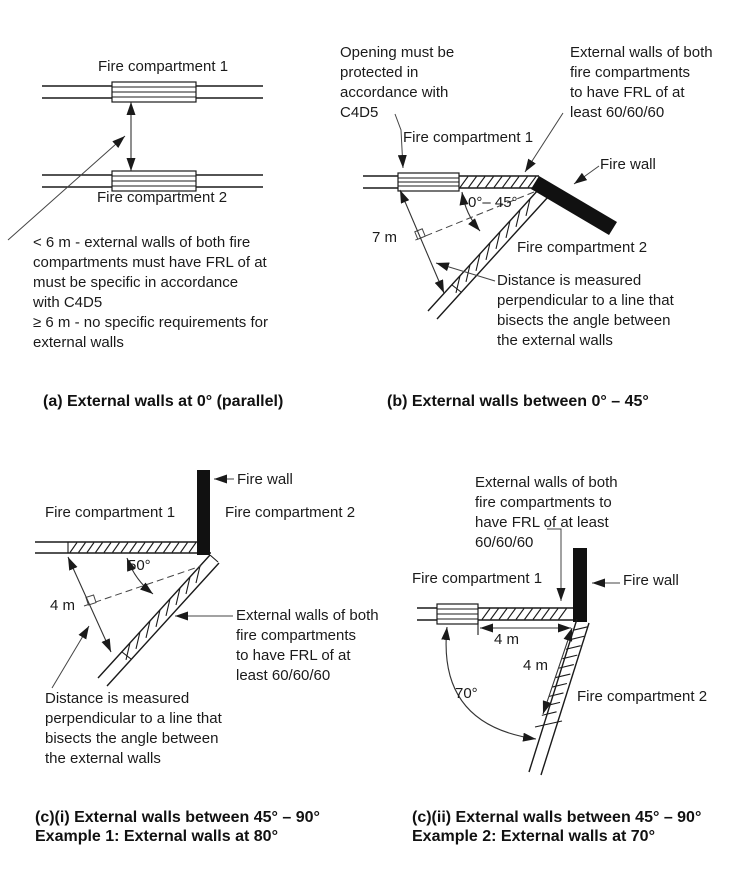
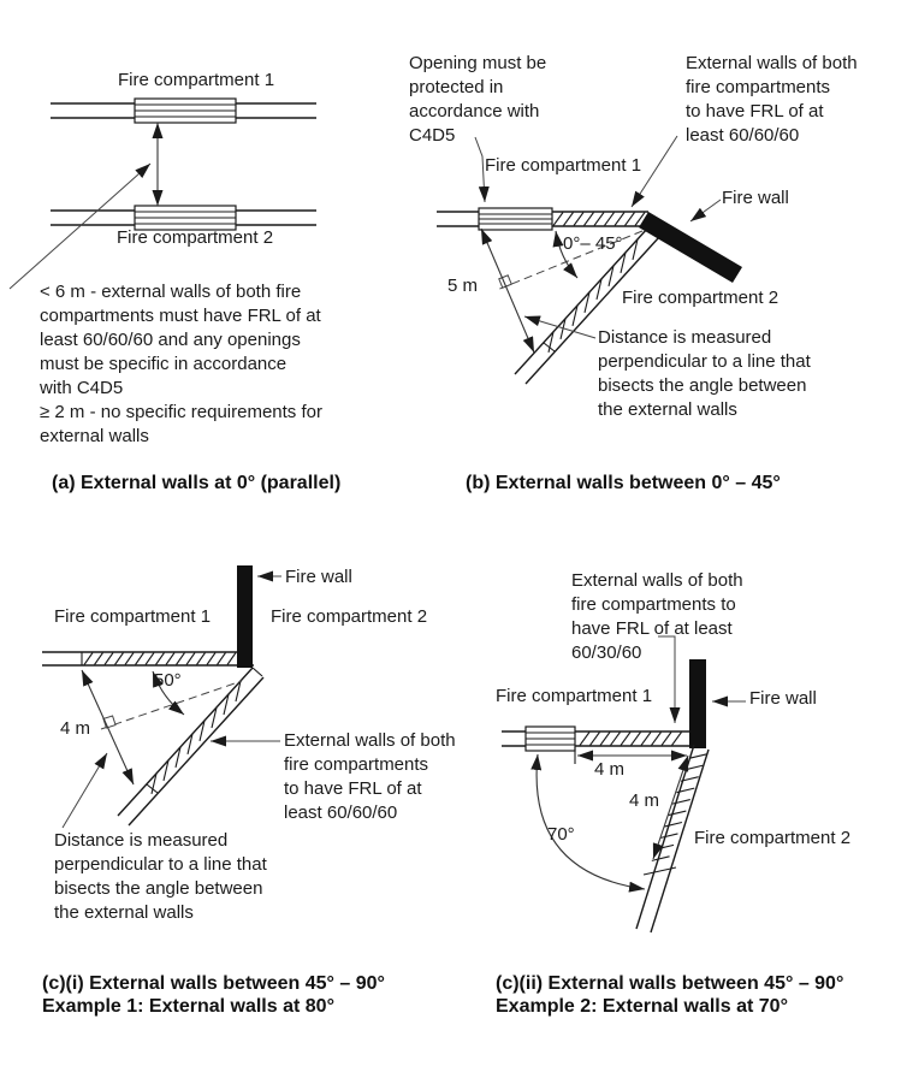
  Fire compartment 1
  Fire compartment 2
  < 6 m - external walls of both fire
  compartments must have FRL of at
+ least 60/60/60 and any openings
  must be specific in accordance
  with C4D5
- ≥ 6 m - no specific requirements for
+ ≥ 2 m - no specific requirements for
  external walls
  (a) External walls at 0° (parallel)
  Opening must be
  protected in
  accordance with
  C4D5
  External walls of both
  fire compartments
  to have FRL of at
  least 60/60/60
  Fire compartment 1
  Fire wall
  0°– 45°
- 7 m
+ 5 m
  Fire compartment 2
  Distance is measured
  perpendicular to a line that
  bisects the angle between
  the external walls
  (b) External walls between 0° – 45°
  Fire wall
  Fire compartment 1
  Fire compartment 2
  50°
  4 m
  External walls of both
  fire compartments
  to have FRL of at
  least 60/60/60
  Distance is measured
  perpendicular to a line that
  bisects the angle between
  the external walls
  (c)(i) External walls between 45° – 90°
  Example 1: External walls at 80°
  External walls of both
  fire compartments to
  have FRL of at least
- 60/60/60
+ 60/30/60
  Fire compartment 1
  Fire wall
  4 m
  4 m
  70°
  Fire compartment 2
  (c)(ii) External walls between 45° – 90°
  Example 2: External walls at 70°
